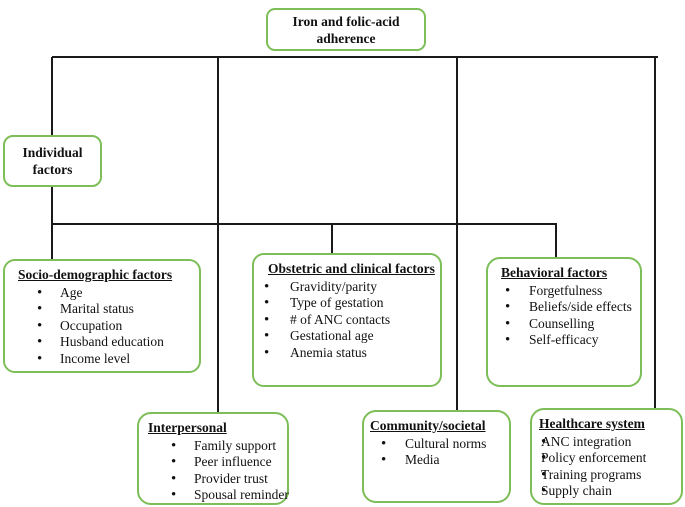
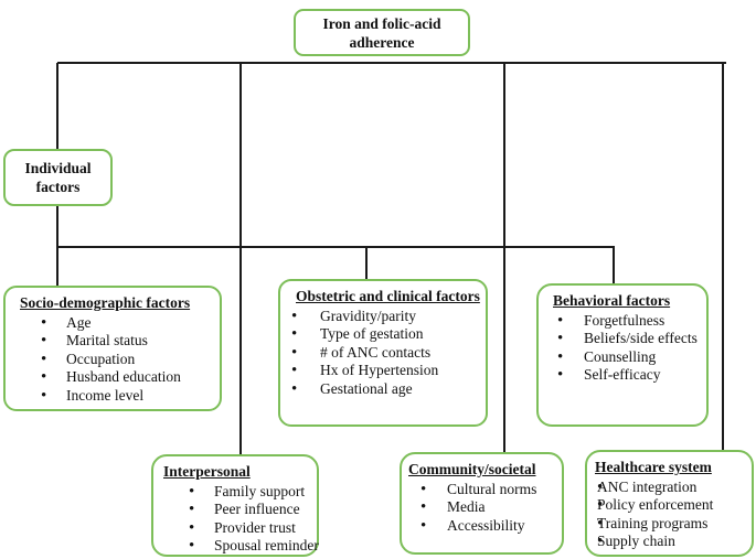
  Iron and folic-acid adherence
  Individual factors
  Socio-demographic factors
  Age
  Marital status
  Occupation
  Husband education
  Income level
  Obstetric and clinical factors
  Gravidity/parity
  Type of gestation
  # of ANC contacts
+ Hx of Hypertension
  Gestational age
- Anemia status
  Behavioral factors
  Forgetfulness
  Beliefs/side effects
  Counselling
  Self-efficacy
  Interpersonal
  Family support
  Peer influence
  Provider trust
  Spousal reminder
  Community/societal
  Cultural norms
  Media
+ Accessibility
  Healthcare system
  ANC integration
  Policy enforcement
  Training programs
  Supply chain
